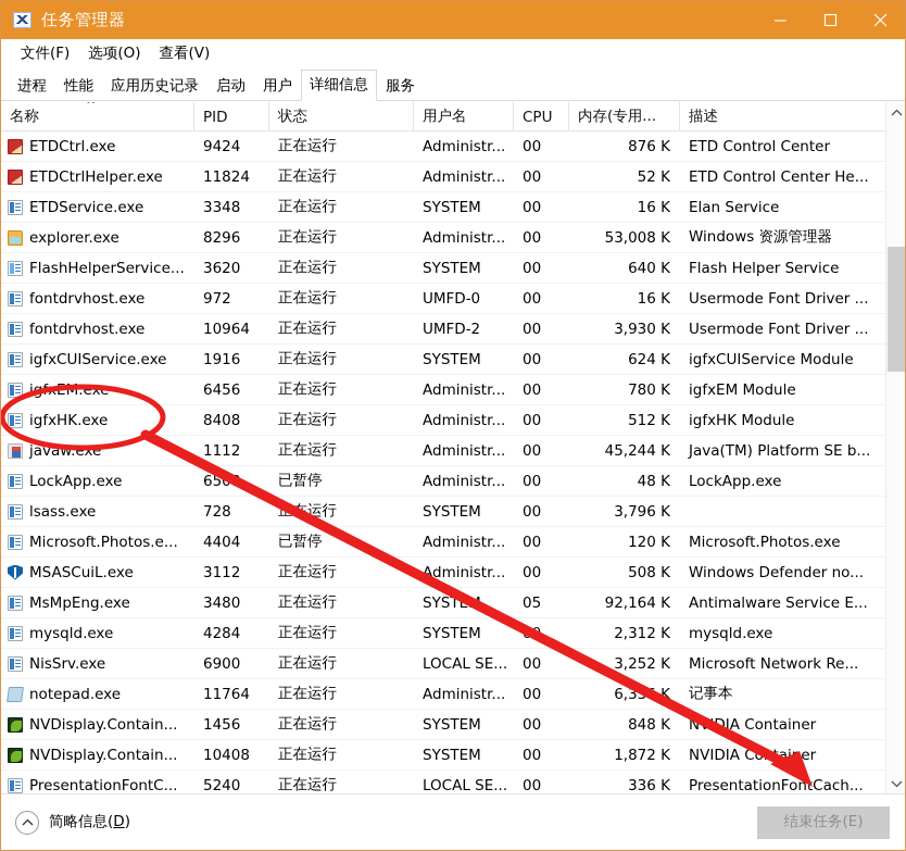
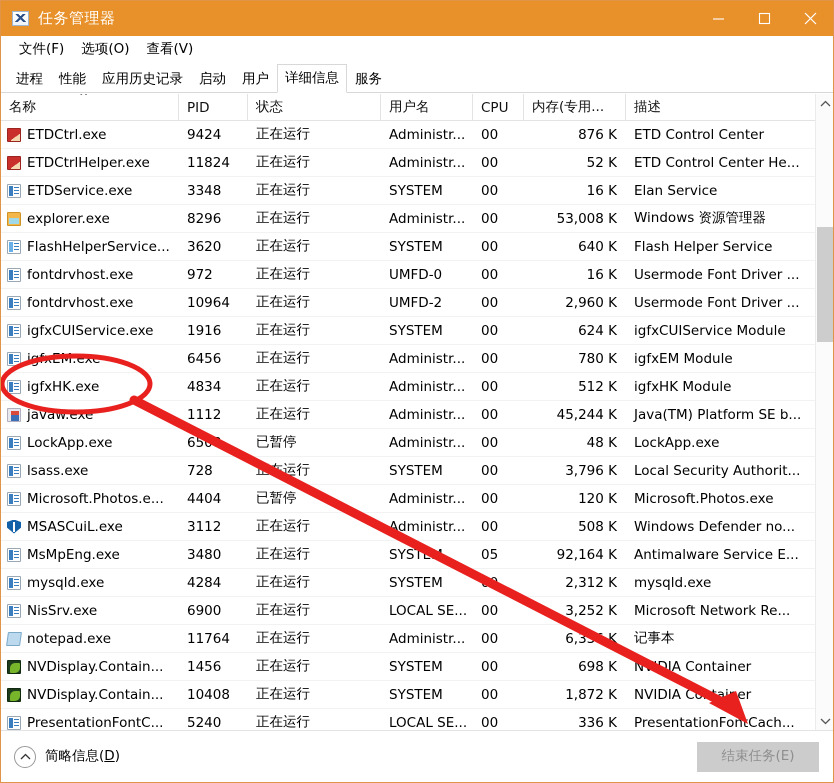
  任务管理器
  文件(F)
  选项(O)
  查看(V)
  进程
  性能
  应用历史记录
  启动
  用户
  详细信息
  服务
  名称
  ^
  PID
  状态
  用户名
  CPU
  内存(专用...
  描述
  ETDCtrl.exe
  9424
  正在运行
  Administr...
  00
  876 K
  ETD Control Center
  ETDCtrlHelper.exe
  11824
  正在运行
  Administr...
  00
  52 K
  ETD Control Center He...
  ETDService.exe
  3348
  正在运行
  SYSTEM
  00
  16 K
  Elan Service
  explorer.exe
  8296
  正在运行
  Administr...
  00
  53,008 K
  Windows 资源管理器
  FlashHelperService...
  3620
  正在运行
  SYSTEM
  00
  640 K
  Flash Helper Service
  fontdrvhost.exe
  972
  正在运行
  UMFD-0
  00
  16 K
  Usermode Font Driver ...
  fontdrvhost.exe
  10964
  正在运行
  UMFD-2
  00
- 3,930 K
+ 2,960 K
  Usermode Font Driver ...
  igfxCUIService.exe
  1916
  正在运行
  SYSTEM
  00
  624 K
  igfxCUIService Module
  6456
  正在运行
  Administr...
  00
  780 K
  igfxEM Module
  igfxHK.exe
- 8408
+ 4834
  正在运行
  Administr...
  00
  512 K
  igfxHK Module
  javaw.exe
  1112
  正在运行
  Administr...
  00
  45,244 K
  Java(TM) Platform SE b...
  LockApp.exe
  已暂停
  Administr...
  00
  48 K
  LockApp.exe
  lsass.exe
  728
  SYSTEM
  00
  3,796 K
+ Local Security Authorit...
  Microsoft.Photos.e...
  4404
  已暂停
  Administr...
  00
  120 K
  Microsoft.Photos.exe
  MSASCuiL.exe
  3112
  正在运行
  Administr...
  00
  508 K
  Windows Defender no...
  MsMpEng.exe
  3480
  正在运行
  05
  92,164 K
  Antimalware Service E...
  mysqld.exe
  4284
  正在运行
  SYSTEM
  2,312 K
  mysqld.exe
  NisSrv.exe
  6900
  正在运行
  LOCAL SE...
  00
  3,252 K
  Microsoft Network Re...
  notepad.exe
  11764
  正在运行
  Administr...
  00
  记事本
  NVDisplay.Contain...
  1456
  正在运行
  SYSTEM
  00
- 848 K
+ 698 K
  NIA Container
  NVDisplay.Contain...
  10408
  正在运行
  SYSTEM
  00
  1,872 K
  NVIDIA Caier
  PresentationFontC...
  5240
  正在运行
  LOCAL SE...
  00
  336 K
  PresentationFonCach...
  简略信息(D)
  结束任务(E)
